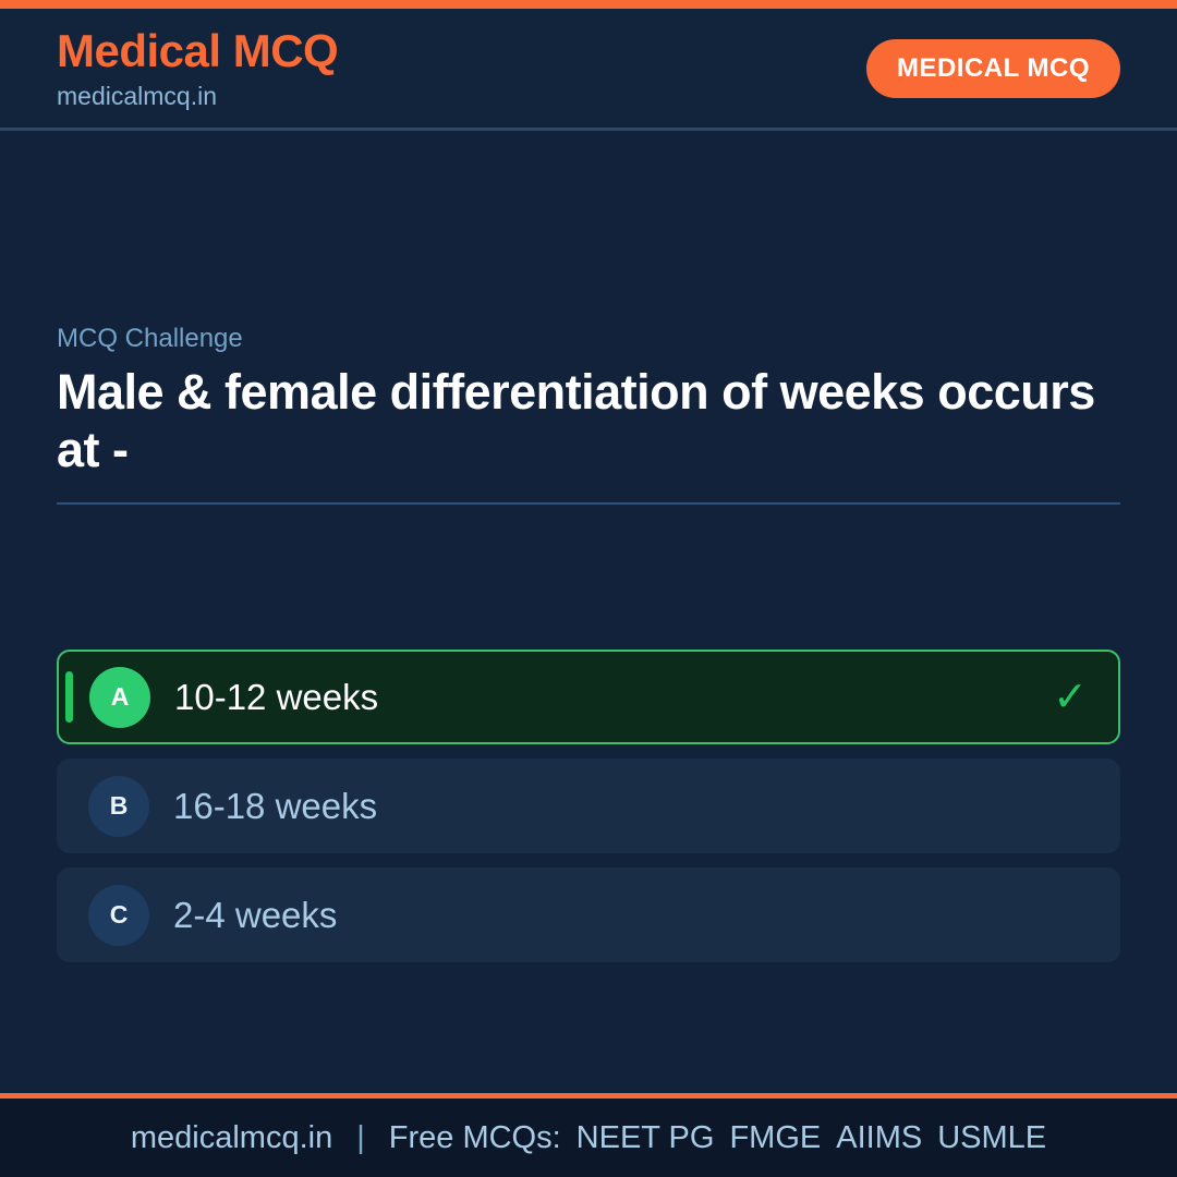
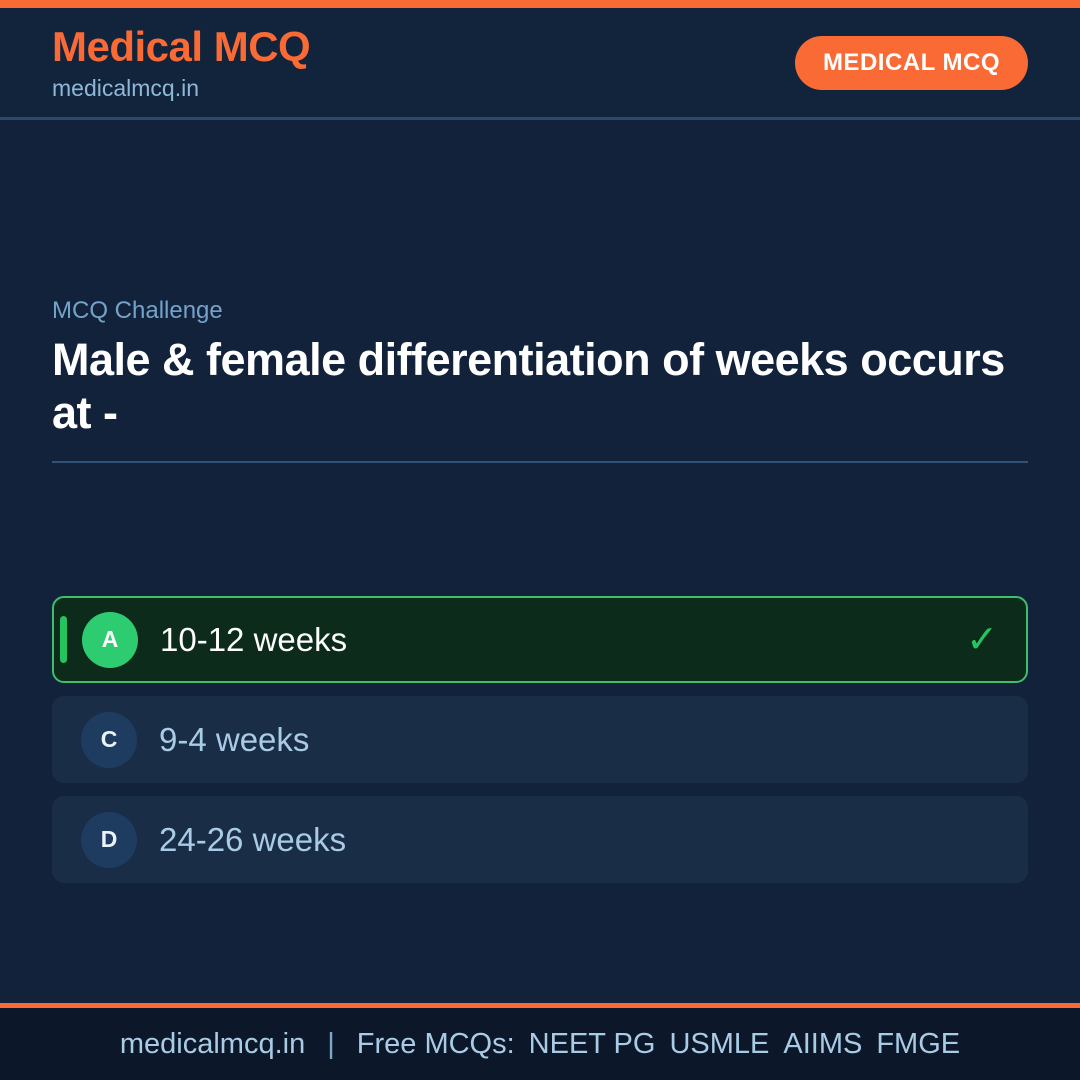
  Medical MCQ
  medicalmcq.in
  MEDICAL MCQ
  MCQ Challenge
  Male & female differentiation of weeks occurs at -
  A
  10-12 weeks
  ✓
- B
- 16-18 weeks
  C
- 2-4 weeks
+ 9-4 weeks
+ D
+ 24-26 weeks
  medicalmcq.in
  |
  Free MCQs:
  NEET PG
- FMGE
+ USMLE
  AIIMS
- USMLE
+ FMGE
